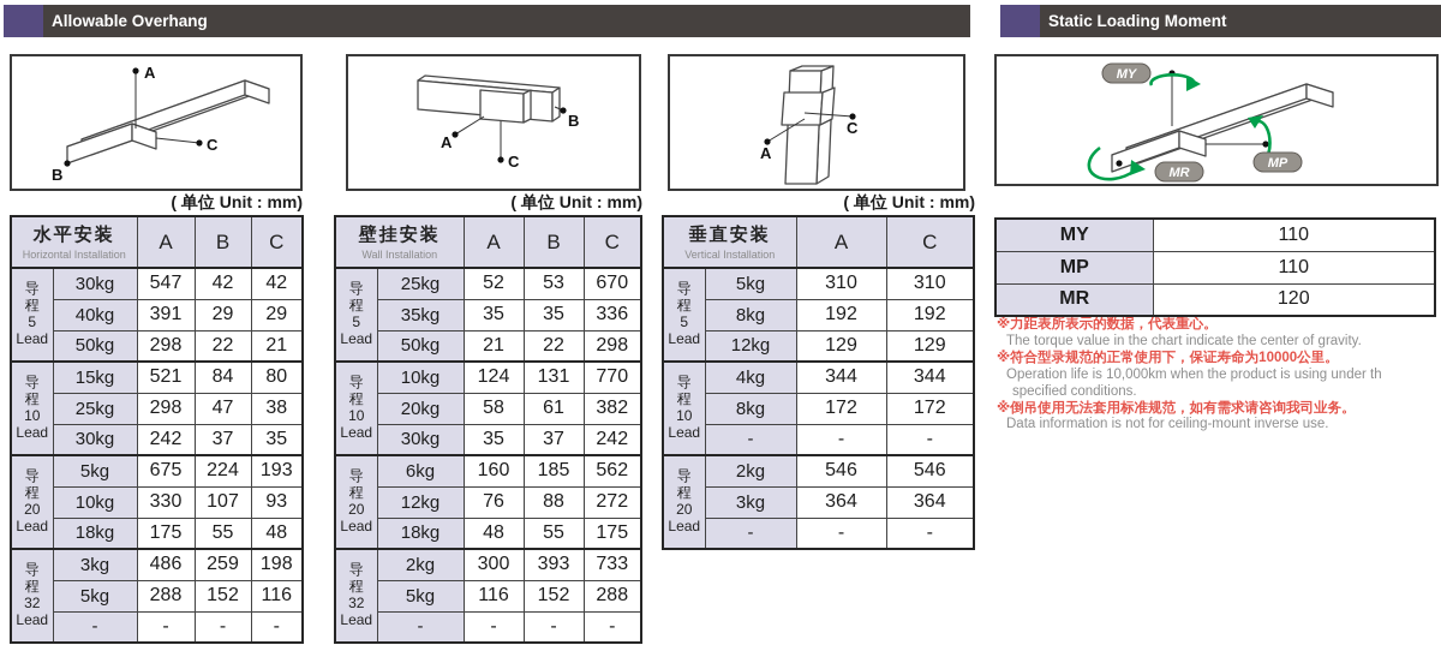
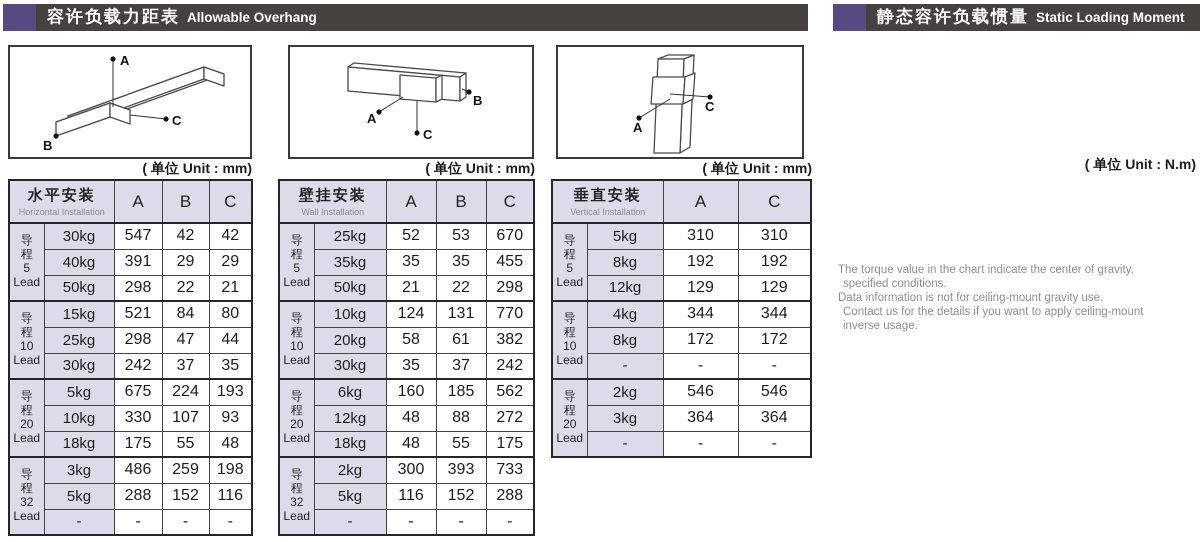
+ 容许负载力距表
  Allowable Overhang
+ 静态容许负载惯量
  Static Loading Moment
  A
  B
  C
  A
  B
  C
  A
  C
- MY
- MP
- MR
  ( 单位 Unit : mm)
  ( 单位 Unit : mm)
  ( 单位 Unit : mm)
+ ( 单位 Unit : N.m)
  水平安装Horizontal Installation	A	B	C
  导 程 5 Lead	30kg	547	42	42
  40kg	391	29	29
  50kg	298	22	21
  导 程 10 Lead	15kg	521	84	80
- 25kg	298	47	38
+ 25kg	298	47	44
  30kg	242	37	35
  导 程 20 Lead	5kg	675	224	193
  10kg	330	107	93
  18kg	175	55	48
  导 程 32 Lead	3kg	486	259	198
  5kg	288	152	116
  -	-	-	-
  壁挂安装Wall Installation	A	B	C
  导 程 5 Lead	25kg	52	53	670
- 35kg	35	35	336
+ 35kg	35	35	455
  50kg	21	22	298
  导 程 10 Lead	10kg	124	131	770
  20kg	58	61	382
  30kg	35	37	242
  导 程 20 Lead	6kg	160	185	562
- 12kg	76	88	272
+ 12kg	48	88	272
  18kg	48	55	175
  导 程 32 Lead	2kg	300	393	733
  5kg	116	152	288
  -	-	-	-
  垂直安装Vertical Installation	A	C
  导 程 5 Lead	5kg	310	310
  8kg	192	192
  12kg	129	129
  导 程 10 Lead	4kg	344	344
  8kg	172	172
  -	-	-
  导 程 20 Lead	2kg	546	546
  3kg	364	364
  -	-	-
- MY	110
- MP	110
- MR	120
- ※力距表所表示的数据，代表重心。
  The torque value in the chart indicate the center of gravity.
- ※符合型录规范的正常使用下，保证寿命为10000公里。
- Operation life is 10,000km when the product is using under th
  specified conditions.
- ※倒吊使用无法套用标准规范，如有需求请咨询我司业务。
- Data information is not for ceiling-mount inverse use.
+ Data information is not for ceiling-mount gravity use.
+ Contact us for the details if you want to apply ceiling-mount
+ inverse usage.
